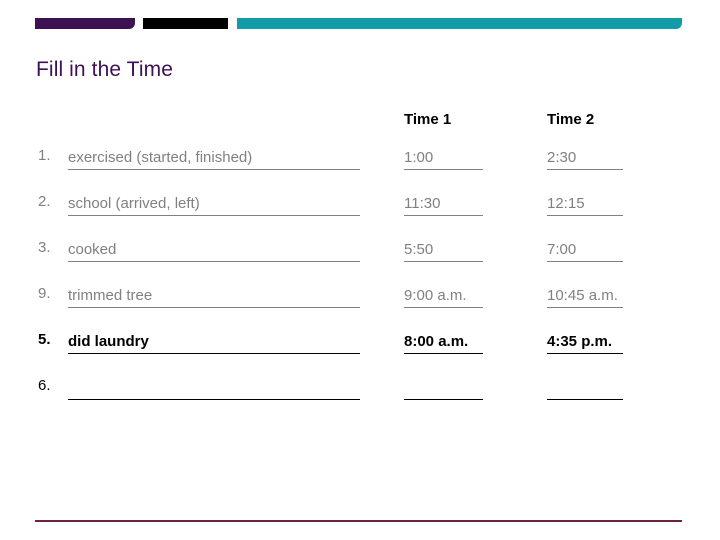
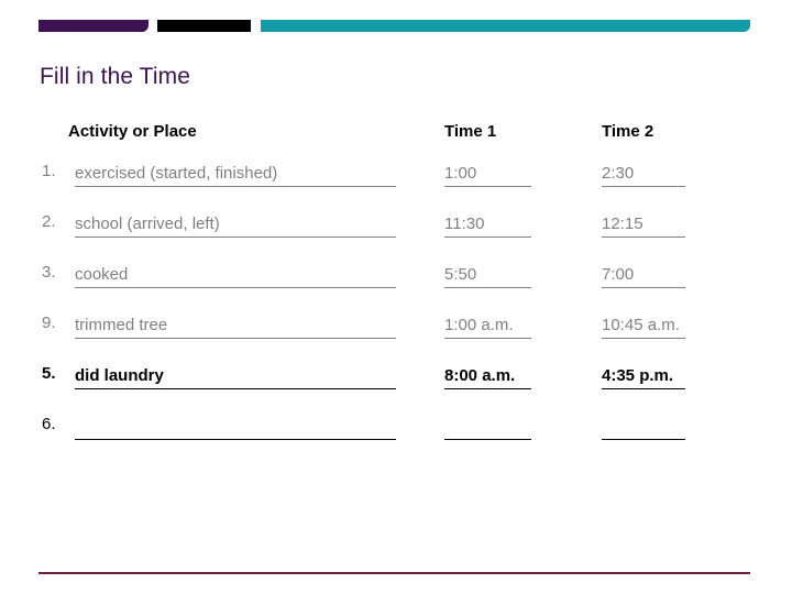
  Fill in the Time
+ Activity or Place
  Time 1
  Time 2
  1.
  exercised (started, finished)
  1:00
  2:30
  2.
  school (arrived, left)
  11:30
  12:15
  3.
  cooked
  5:50
  7:00
  9.
  trimmed tree
- 9:00 a.m.
+ 1:00 a.m.
  10:45 a.m.
  5.
  did laundry
  8:00 a.m.
  4:35 p.m.
  6.
